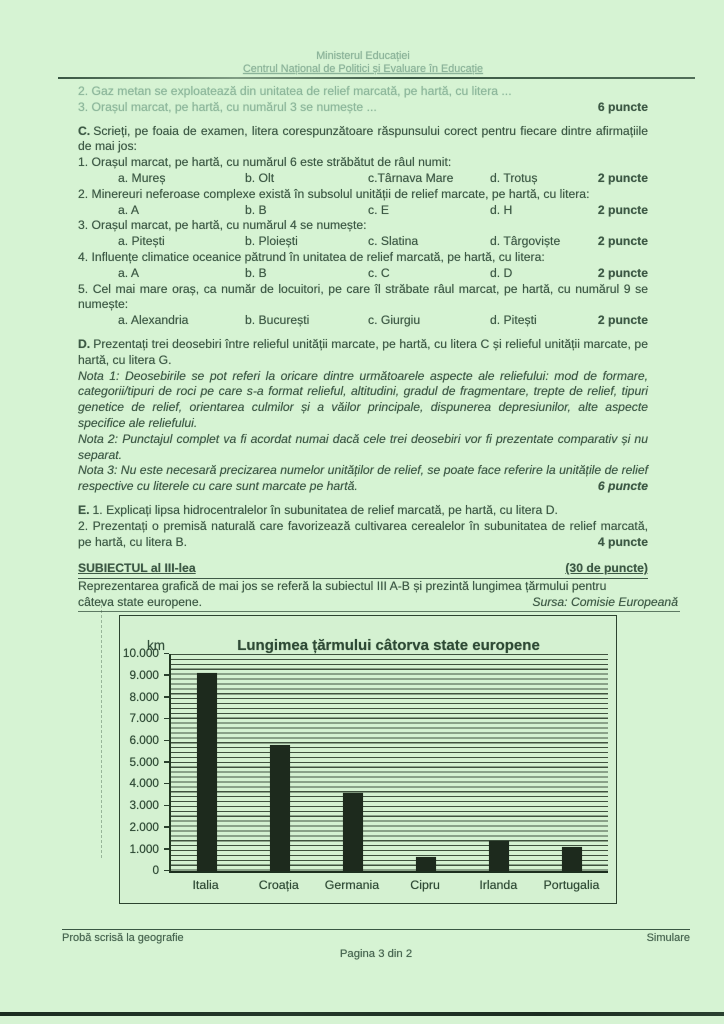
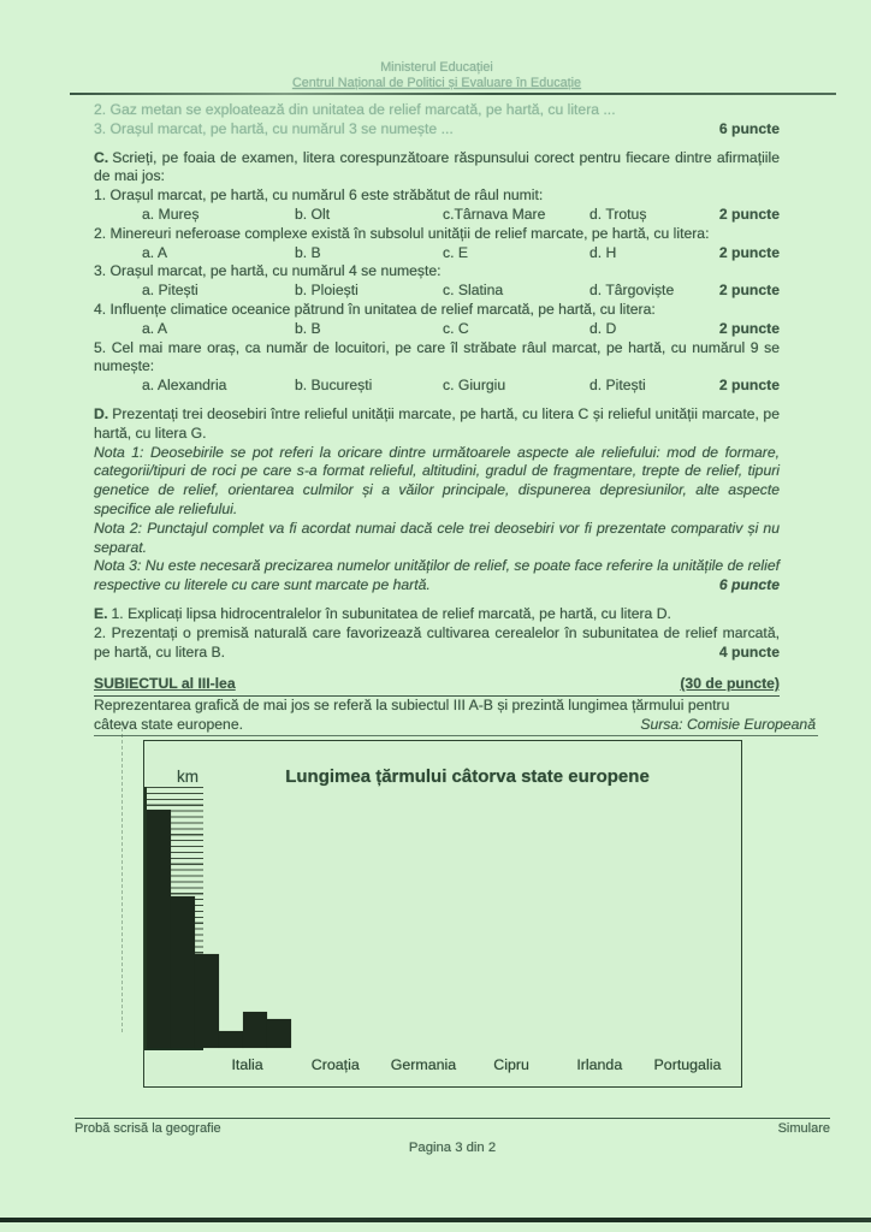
  Ministerul Educației
  Centrul Național de Politici și Evaluare în Educație
  2. Gaz metan se exploatează din unitatea de relief marcată, pe hartă, cu litera ...
  3. Orașul marcat, pe hartă, cu numărul 3 se numește ...
  6 puncte
  C. Scrieți, pe foaia de examen, litera corespunzătoare răspunsului corect pentru fiecare dintre afirmațiile de mai jos:
  1. Orașul marcat, pe hartă, cu numărul 6 este străbătut de râul numit:
  a. Mureș
  b. Olt
  c.Târnava Mare
  d. Trotuș
  2 puncte
  2. Minereuri neferoase complexe există în subsolul unității de relief marcate, pe hartă, cu litera:
  a. A
  b. B
  c. E
  d. H
  2 puncte
  3. Orașul marcat, pe hartă, cu numărul 4 se numește:
  a. Pitești
  b. Ploiești
  c. Slatina
  d. Târgoviște
  2 puncte
  4. Influențe climatice oceanice pătrund în unitatea de relief marcată, pe hartă, cu litera:
  a. A
  b. B
  c. C
  d. D
  2 puncte
  5. Cel mai mare oraș, ca număr de locuitori, pe care îl străbate râul marcat, pe hartă, cu numărul 9 se numește:
  a. Alexandria
  b. București
  c. Giurgiu
  d. Pitești
  2 puncte
  D. Prezentați trei deosebiri între relieful unității marcate, pe hartă, cu litera C și relieful unității marcate, pe hartă, cu litera G.
  Nota 1: Deosebirile se pot referi la oricare dintre următoarele aspecte ale reliefului: mod de formare, categorii/tipuri de roci pe care s-a format relieful, altitudini, gradul de fragmentare, trepte de relief, tipuri genetice de relief, orientarea culmilor și a văilor principale, dispunerea depresiunilor, alte aspecte specifice ale reliefului.
  Nota 2: Punctajul complet va fi acordat numai dacă cele trei deosebiri vor fi prezentate comparativ și nu separat.
  Nota 3: Nu este necesară precizarea numelor unităților de relief, se poate face referire la unitățile de relief respective cu literele cu care sunt marcate pe hartă.
  6 puncte
  E. 1. Explicați lipsa hidrocentralelor în subunitatea de relief marcată, pe hartă, cu litera D.
  2. Prezentați o premisă naturală care favorizează cultivarea cerealelor în subunitatea de relief marcată, pe hartă, cu litera B.
  4 puncte
  SUBIECTUL al III-lea
  (30 de puncte)
  Reprezentarea grafică de mai jos se referă la subiectul III A-B și prezintă lungimea țărmului pentru
  câteva state europene.
  Sursa: Comisie Europeană
  km
  Lungimea țărmului câtorva state europene
- 10.000
- 9.000
- 8.000
- 7.000
- 6.000
- 5.000
- 4.000
- 3.000
- 2.000
- 1.000
- 0
  Italia
  Croația
  Germania
  Cipru
  Irlanda
  Portugalia
  Probă scrisă la geografie
  Simulare
  Pagina 3 din 2
